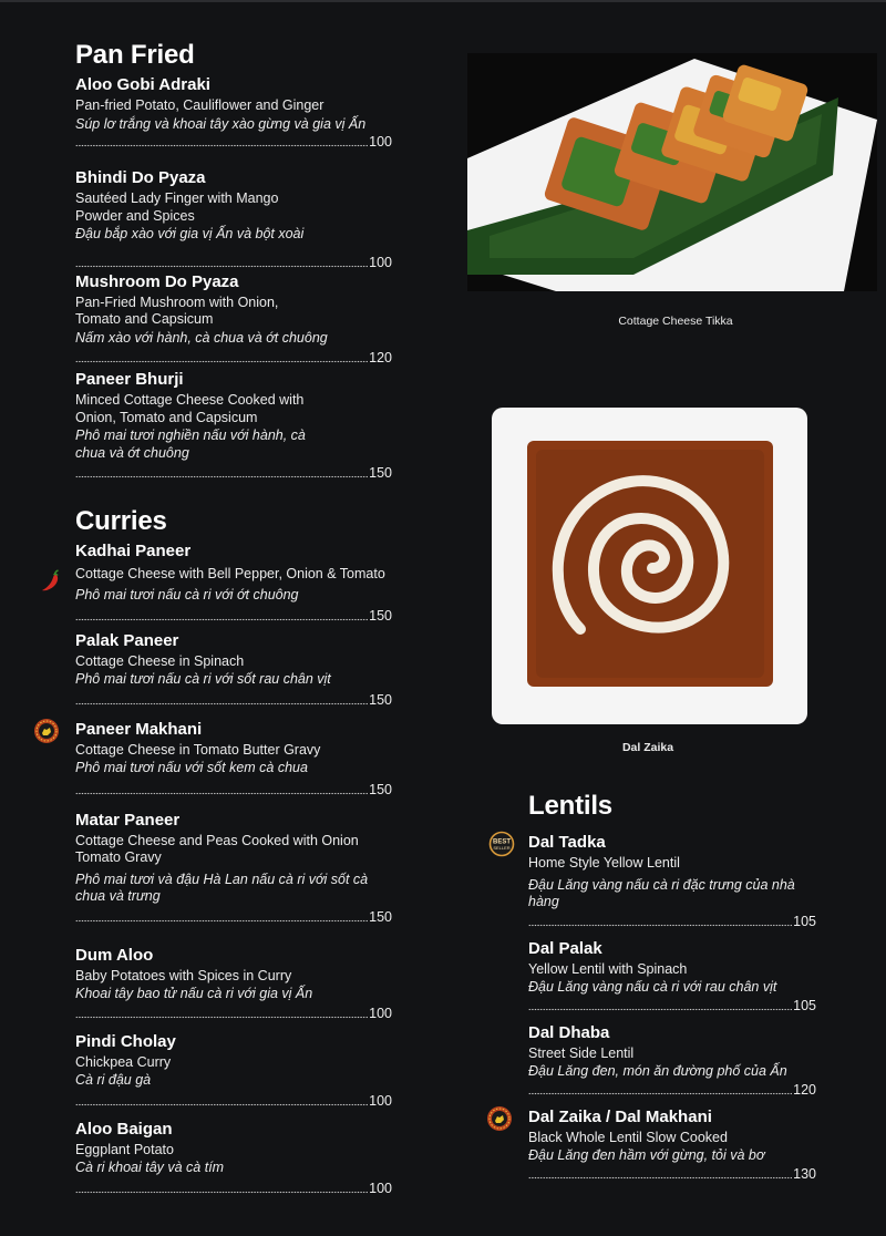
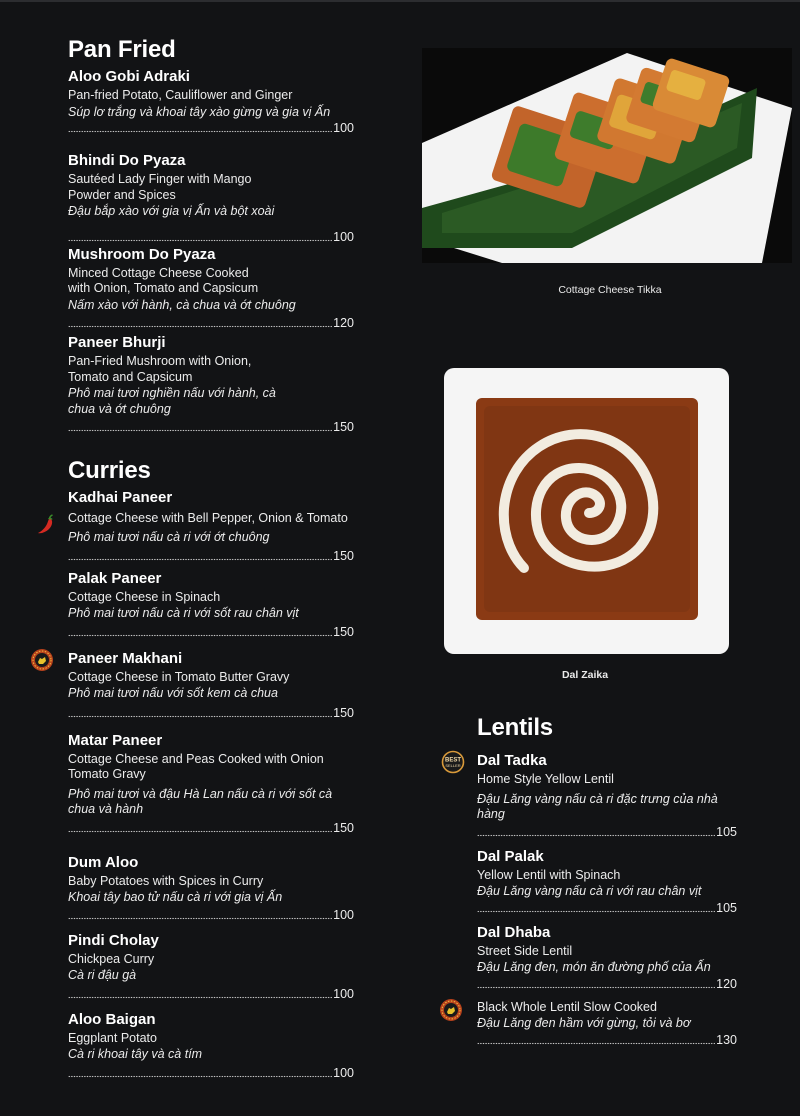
  Pan Fried
  Aloo Gobi Adraki
  Pan-fried Potato, Cauliflower and Ginger
  Súp lơ trắng và khoai tây xào gừng và gia vị Ấn
  100
  Bhindi Do Pyaza
  Sautéed Lady Finger with Mango Powder and Spices
  Đậu bắp xào với gia vị Ấn và bột xoài
  100
  Mushroom Do Pyaza
- Pan-Fried Mushroom with Onion, Tomato and Capsicum
+ Minced Cottage Cheese Cooked with Onion, Tomato and Capsicum
  Nấm xào với hành, cà chua và ớt chuông
  120
  Paneer Bhurji
- Minced Cottage Cheese Cooked with Onion, Tomato and Capsicum
+ Pan-Fried Mushroom with Onion, Tomato and Capsicum
  Phô mai tươi nghiền nấu với hành, cà chua và ớt chuông
  150
  Curries
  Kadhai Paneer
  Cottage Cheese with Bell Pepper, Onion & Tomato
  Phô mai tươi nấu cà ri với ớt chuông
  150
  Palak Paneer
  Cottage Cheese in Spinach
  Phô mai tươi nấu cà ri với sốt rau chân vịt
  150
  Paneer Makhani
  Cottage Cheese in Tomato Butter Gravy
  Phô mai tươi nấu với sốt kem cà chua
  150
  Matar Paneer
  Cottage Cheese and Peas Cooked with Onion Tomato Gravy
- Phô mai tươi và đậu Hà Lan nấu cà ri với sốt cà chua và trưng
+ Phô mai tươi và đậu Hà Lan nấu cà ri với sốt cà chua và hành
  150
  Dum Aloo
  Baby Potatoes with Spices in Curry
  Khoai tây bao tử nấu cà ri với gia vị Ấn
  100
  Pindi Cholay
  Chickpea Curry
  Cà ri đậu gà
  100
  Aloo Baigan
  Eggplant Potato
  Cà ri khoai tây và cà tím
  100
  Cottage Cheese Tikka
  Dal Zaika
  Lentils
  Dal Tadka
  Home Style Yellow Lentil
  Đậu Lăng vàng nấu cà ri đặc trưng của nhà hàng
  105
  Dal Palak
  Yellow Lentil with Spinach
  Đậu Lăng vàng nấu cà ri với rau chân vịt
  105
  Dal Dhaba
  Street Side Lentil
  Đậu Lăng đen, món ăn đường phố của Ấn
  120
- Dal Zaika / Dal Makhani
  Black Whole Lentil Slow Cooked
  Đậu Lăng đen hầm với gừng, tỏi và bơ
  130
